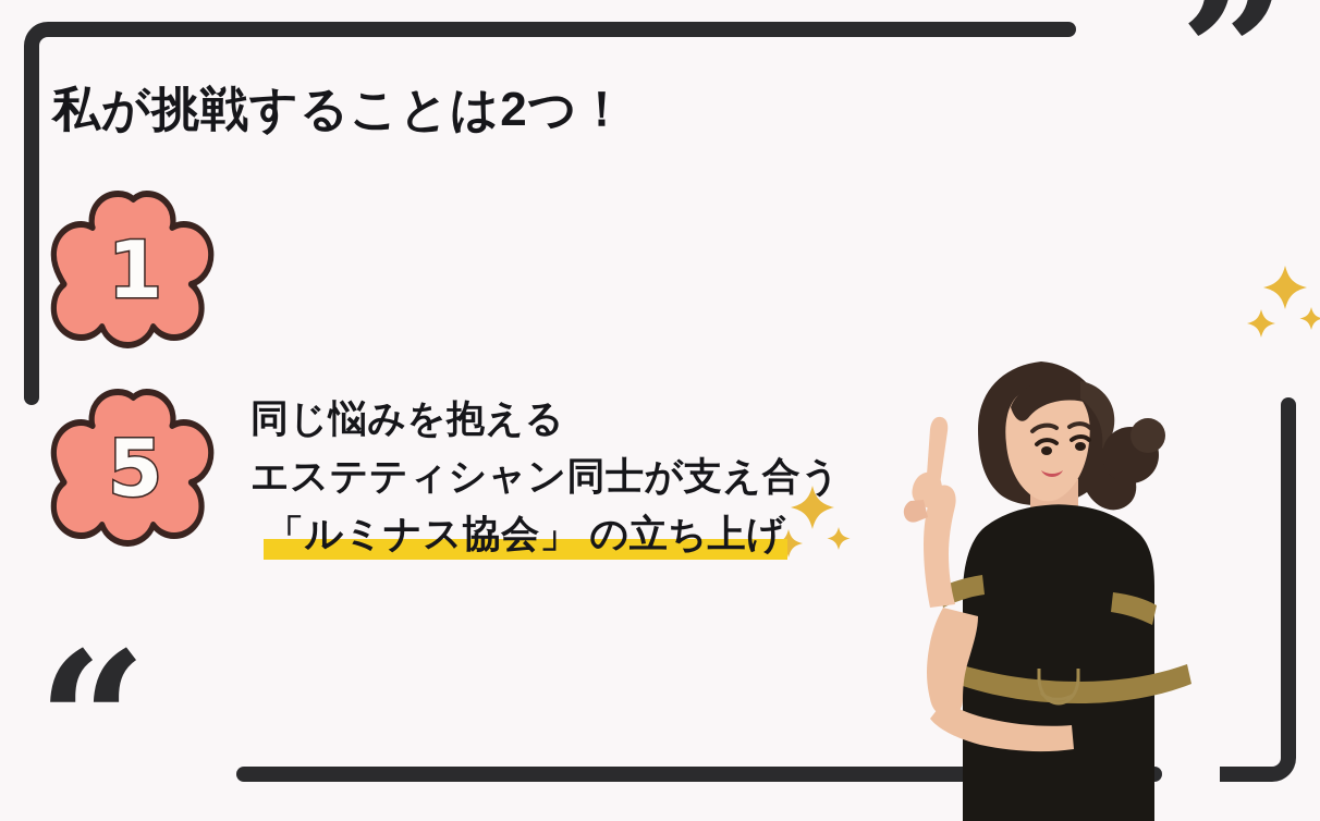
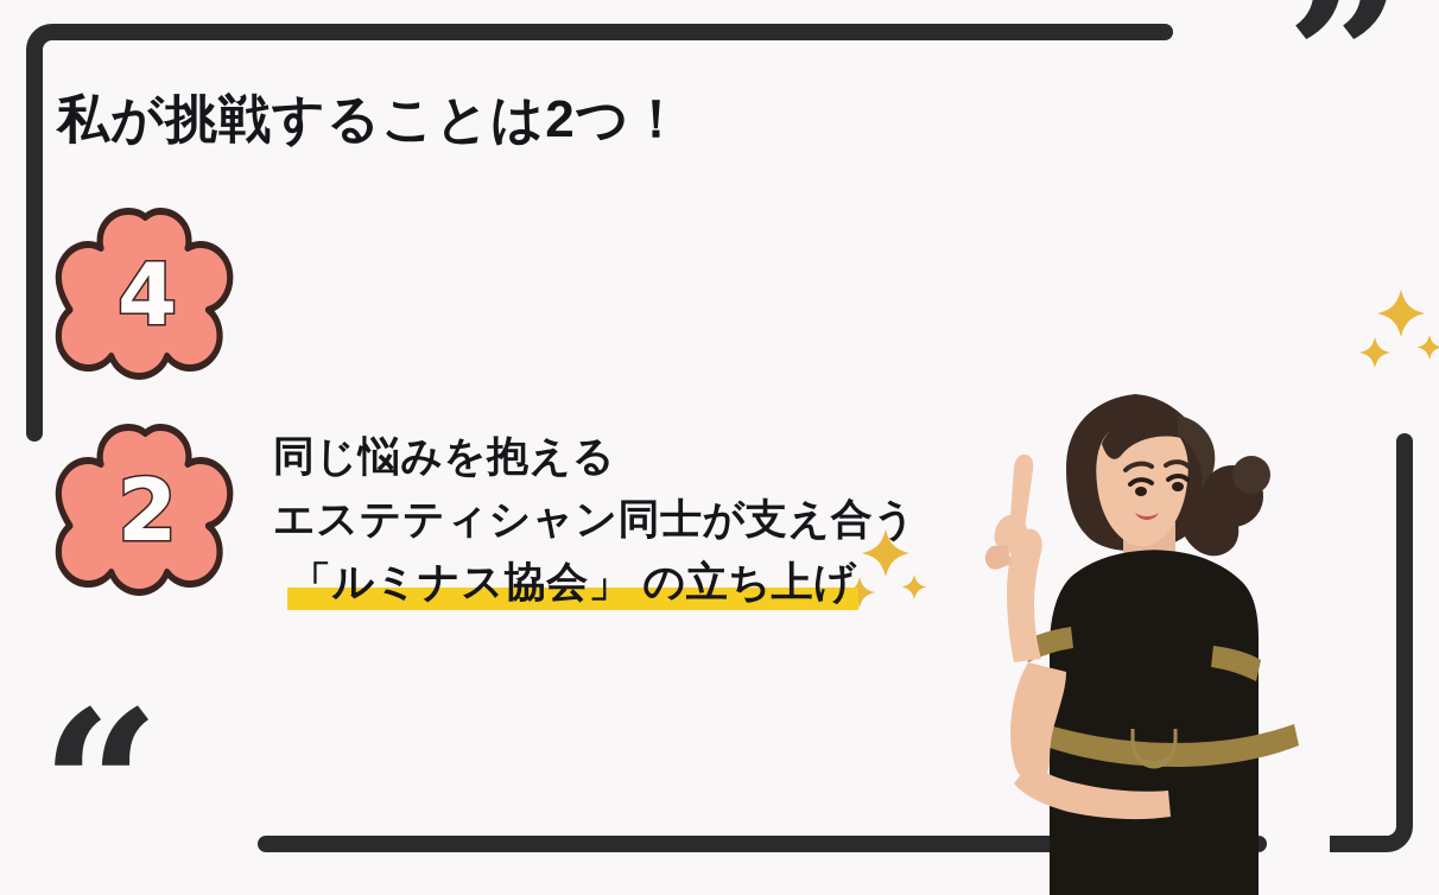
  ”
  “
  私が挑戦することは2つ！
- 1
+ 4
- 5
+ 2
  同じ悩みを抱える
  エステティシャン同士が支え合う
  「ルミナス協会」 の立ち上げ
